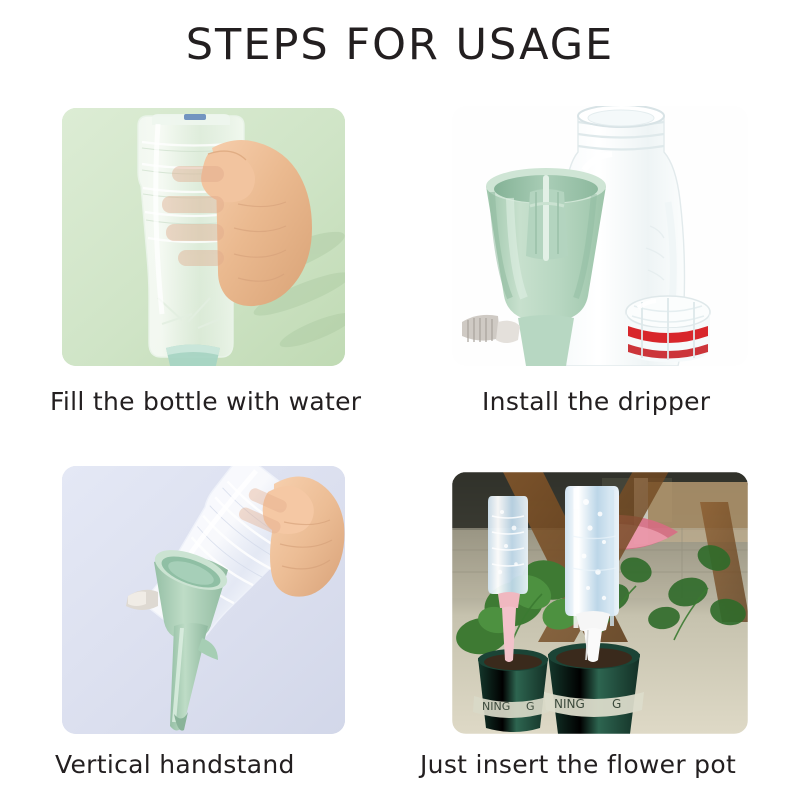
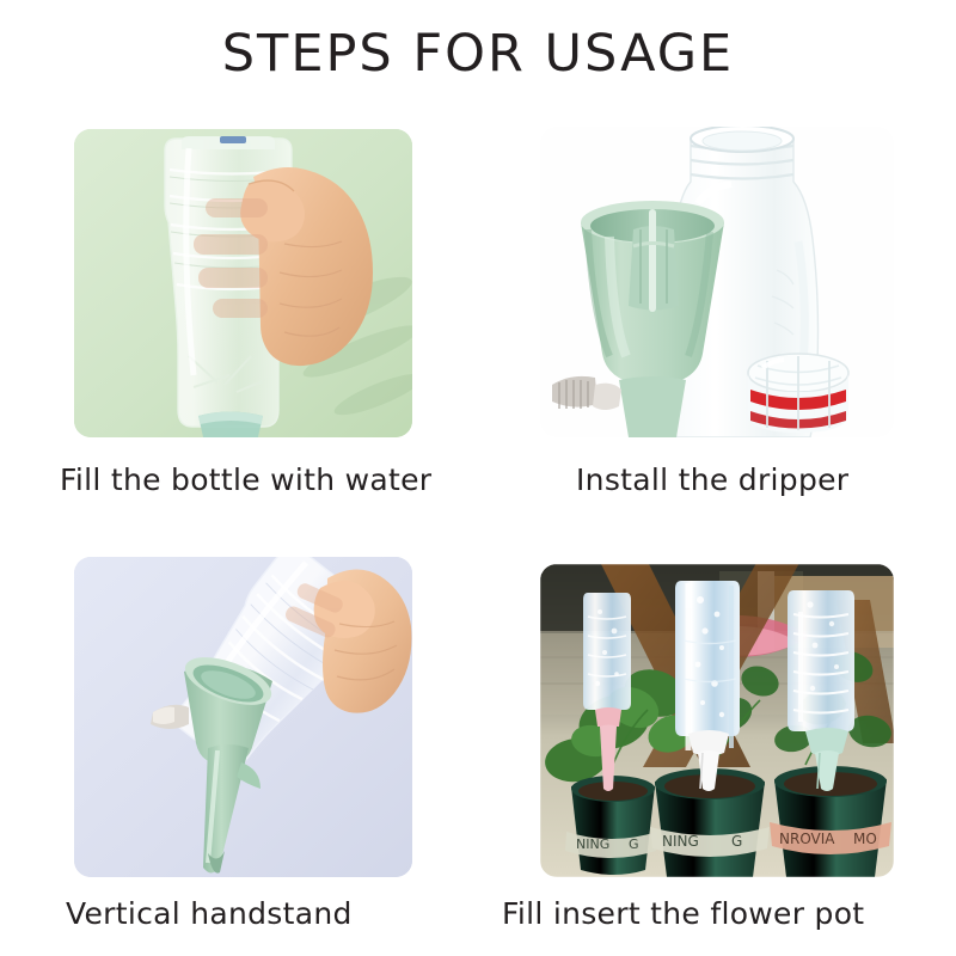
  STEPS FOR USAGE
  Fill the bottle with water
  Install the dripper
  Vertical handstand
  NING
  G
  NING
  G
+ NROVIA
+ MO
- Just insert the flower pot
+ Fill insert the flower pot
